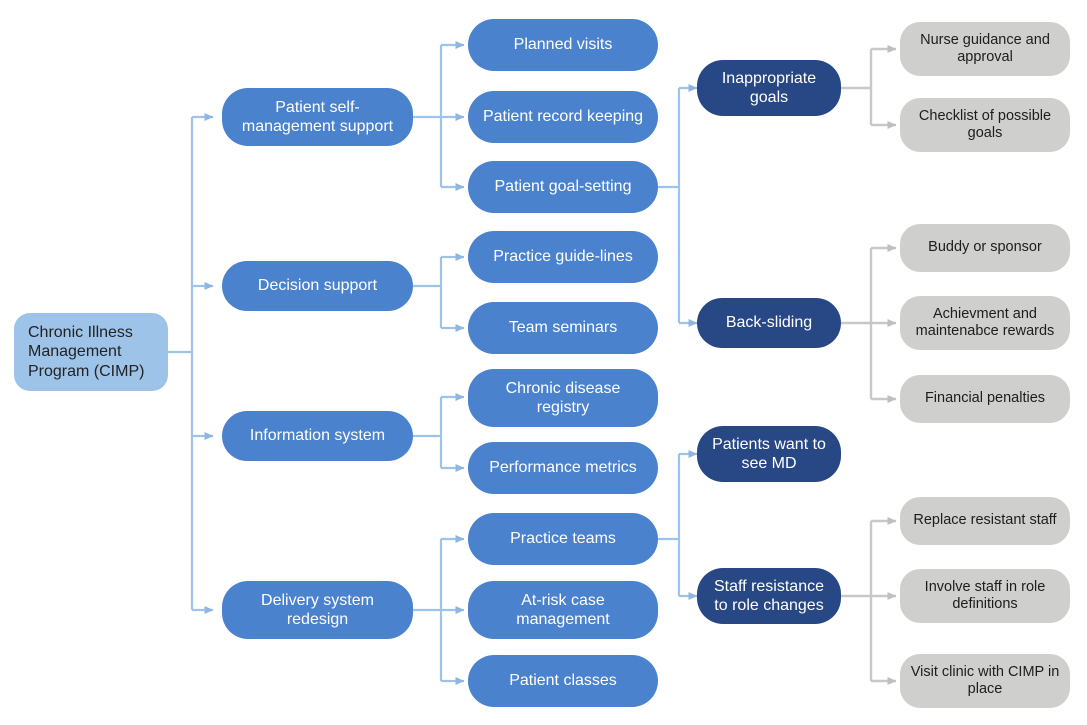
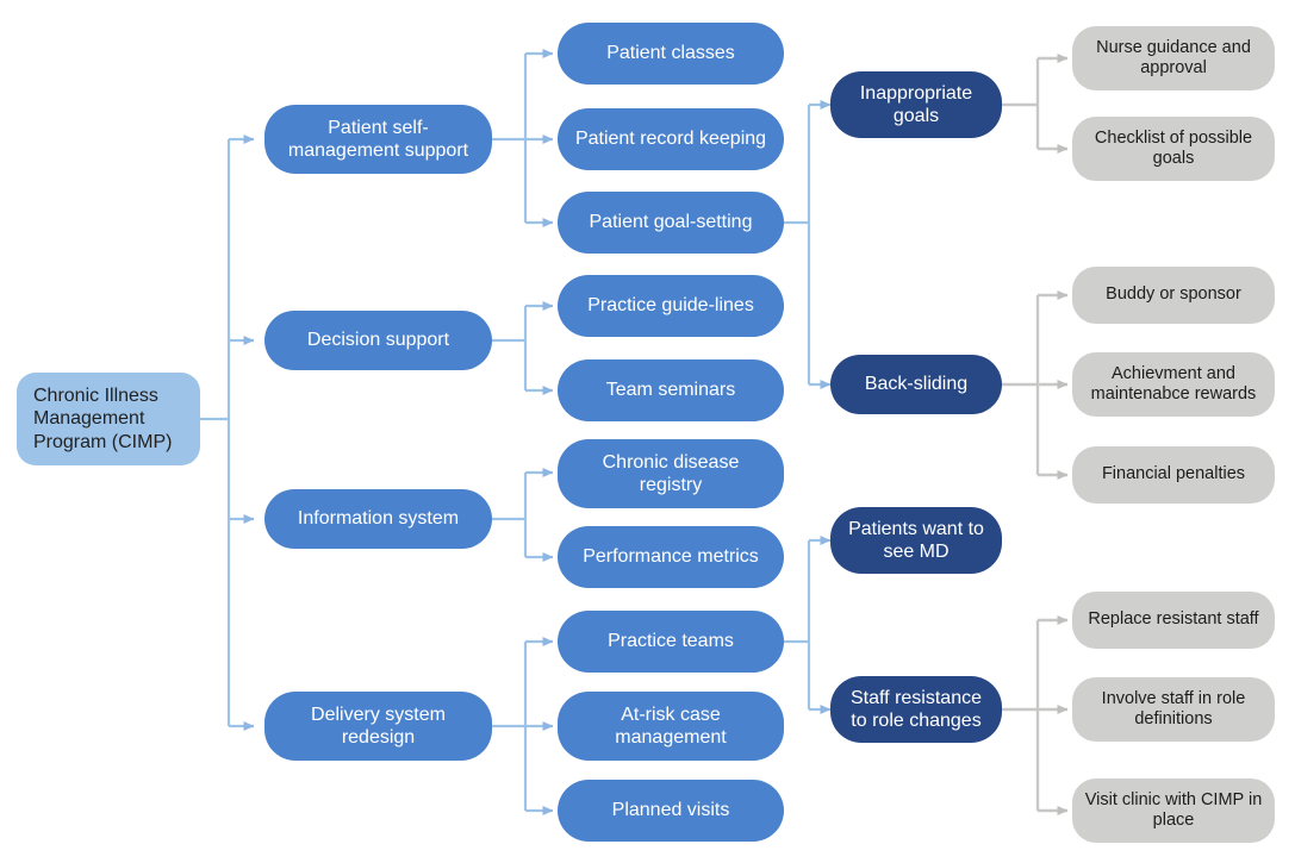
  Chronic Illness Management Program (CIMP)
  Patient self-management support
  Decision support
  Information system
  Delivery system redesign
- Planned visits
+ Patient classes
  Patient record keeping
  Patient goal-setting
  Practice guide-lines
  Team seminars
  Chronic disease registry
  Performance metrics
  Practice teams
  At-risk case management
- Patient classes
+ Planned visits
  Inappropriate goals
  Back-sliding
  Patients want to see MD
  Staff resistance to role changes
  Nurse guidance and approval
  Checklist of possible goals
  Buddy or sponsor
  Achievment and maintenabce rewards
  Financial penalties
  Replace resistant staff
  Involve staff in role definitions
  Visit clinic with CIMP in place
